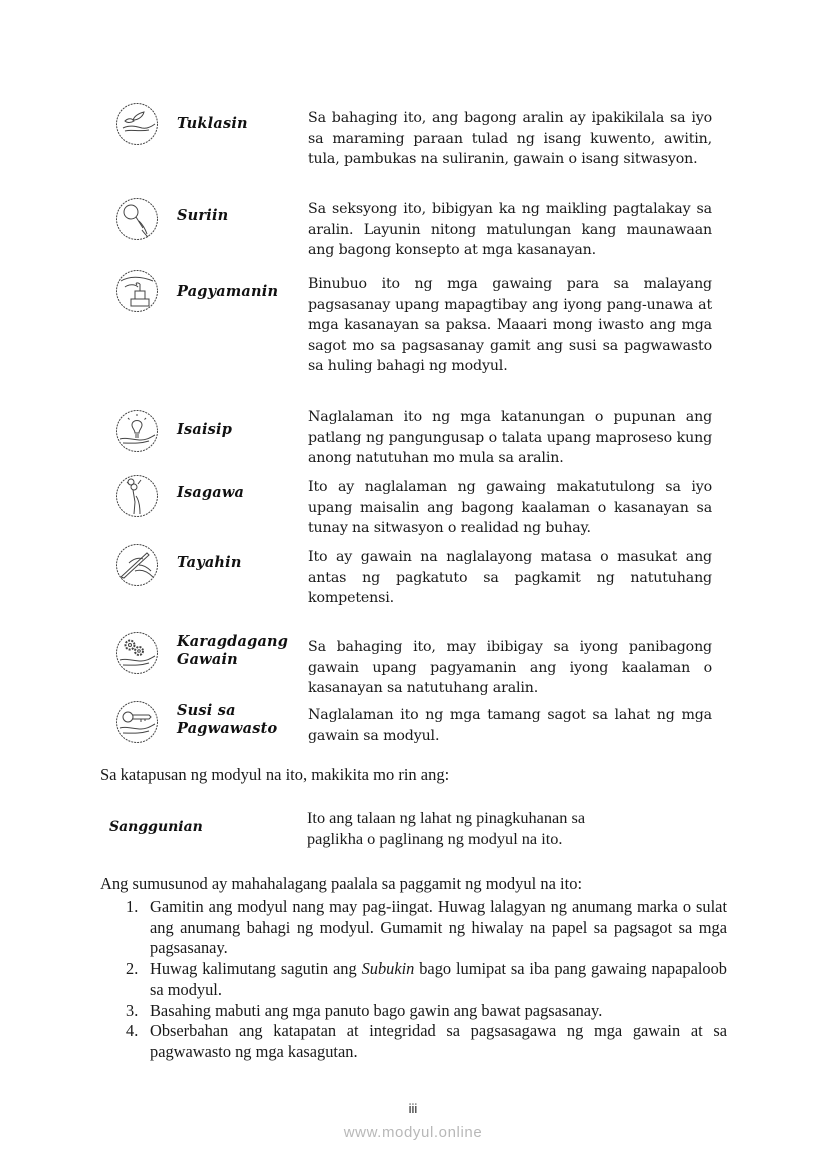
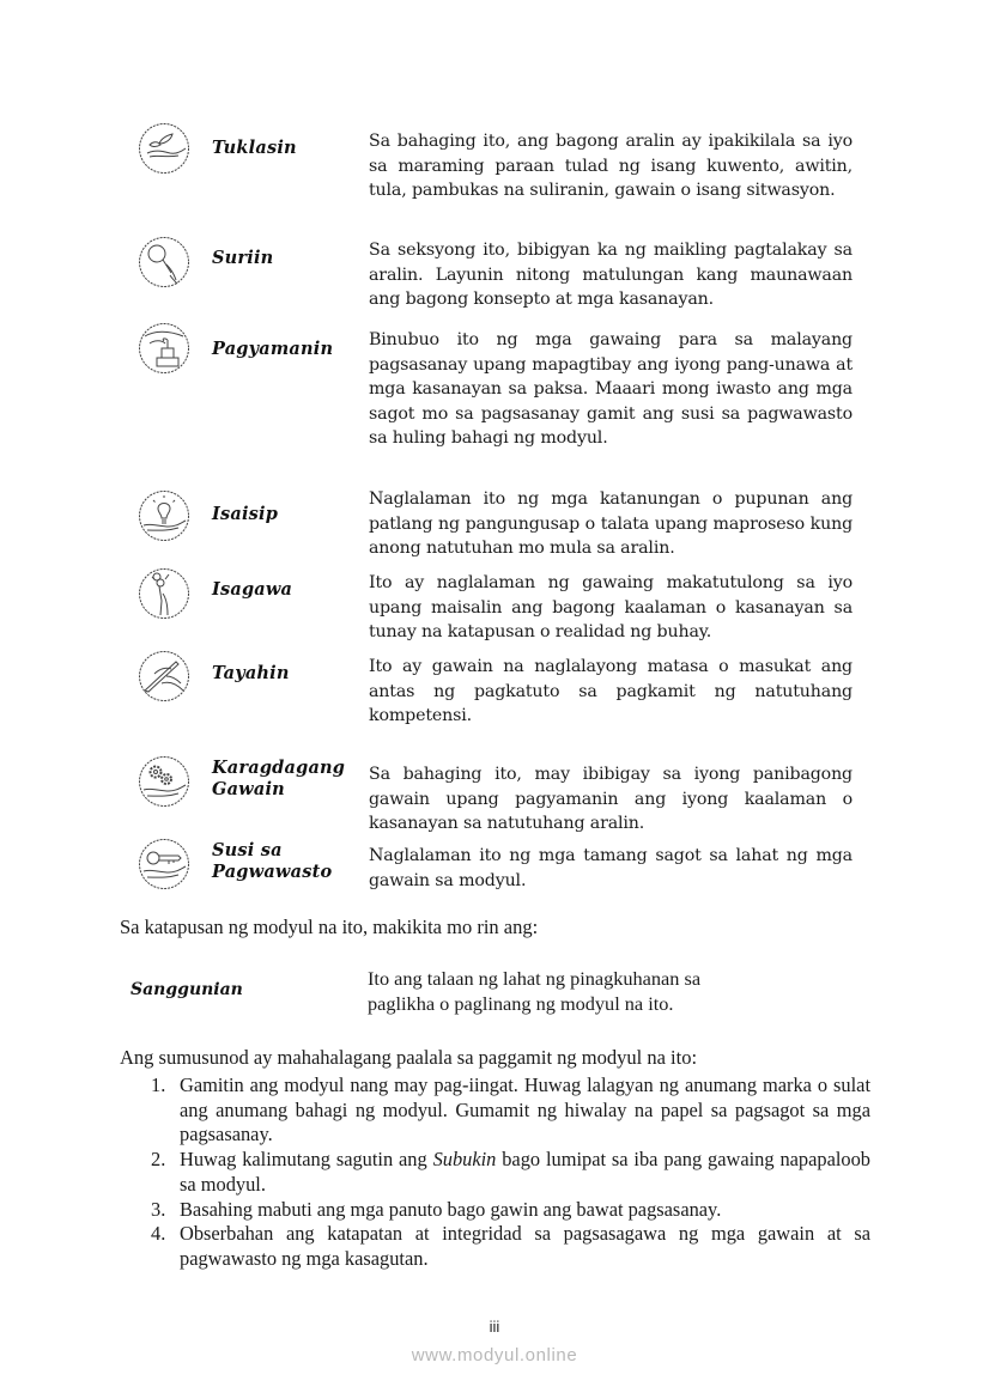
  Tuklasin
  Sa bahaging ito, ang bagong aralin ay ipakikilala sa iyo sa maraming paraan tulad ng isang kuwento, awitin, tula, pambukas na suliranin, gawain o isang sitwasyon.
  Suriin
  Sa seksyong ito, bibigyan ka ng maikling pagtalakay sa aralin. Layunin nitong matulungan kang maunawaan ang bagong konsepto at mga kasanayan.
  Pagyamanin
  Binubuo ito ng mga gawaing para sa malayang pagsasanay upang mapagtibay ang iyong pang-unawa at mga kasanayan sa paksa. Maaari mong iwasto ang mga sagot mo sa pagsasanay gamit ang susi sa pagwawasto sa huling bahagi ng modyul.
  Isaisip
  Naglalaman ito ng mga katanungan o pupunan ang patlang ng pangungusap o talata upang maproseso kung anong natutuhan mo mula sa aralin.
  Isagawa
- Ito ay naglalaman ng gawaing makatutulong sa iyo upang maisalin ang bagong kaalaman o kasanayan sa tunay na sitwasyon o realidad ng buhay.
+ Ito ay naglalaman ng gawaing makatutulong sa iyo upang maisalin ang bagong kaalaman o kasanayan sa tunay na katapusan o realidad ng buhay.
  Tayahin
  Ito ay gawain na naglalayong matasa o masukat ang antas ng pagkatuto sa pagkamit ng natutuhang kompetensi.
  Karagdagang
  Gawain
  Sa bahaging ito, may ibibigay sa iyong panibagong gawain upang pagyamanin ang iyong kaalaman o kasanayan sa natutuhang aralin.
  Susi sa
  Pagwawasto
  Naglalaman ito ng mga tamang sagot sa lahat ng mga gawain sa modyul.
  Sa katapusan ng modyul na ito, makikita mo rin ang:
  Sanggunian
  Ito ang talaan ng lahat ng pinagkuhanan sa
  paglikha o paglinang ng modyul na ito.
  Ang sumusunod ay mahahalagang paalala sa paggamit ng modyul na ito:
  1.
  Gamitin ang modyul nang may pag-iingat. Huwag lalagyan ng anumang marka o sulat ang anumang bahagi ng modyul. Gumamit ng hiwalay na papel sa pagsagot sa mga pagsasanay.
  2.
  Huwag kalimutang sagutin ang Subukin bago lumipat sa iba pang gawaing napapaloob sa modyul.
  3.
  Basahing mabuti ang mga panuto bago gawin ang bawat pagsasanay.
  4.
  Obserbahan ang katapatan at integridad sa pagsasagawa ng mga gawain at sa pagwawasto ng mga kasagutan.
  iii
  www.modyul.online
